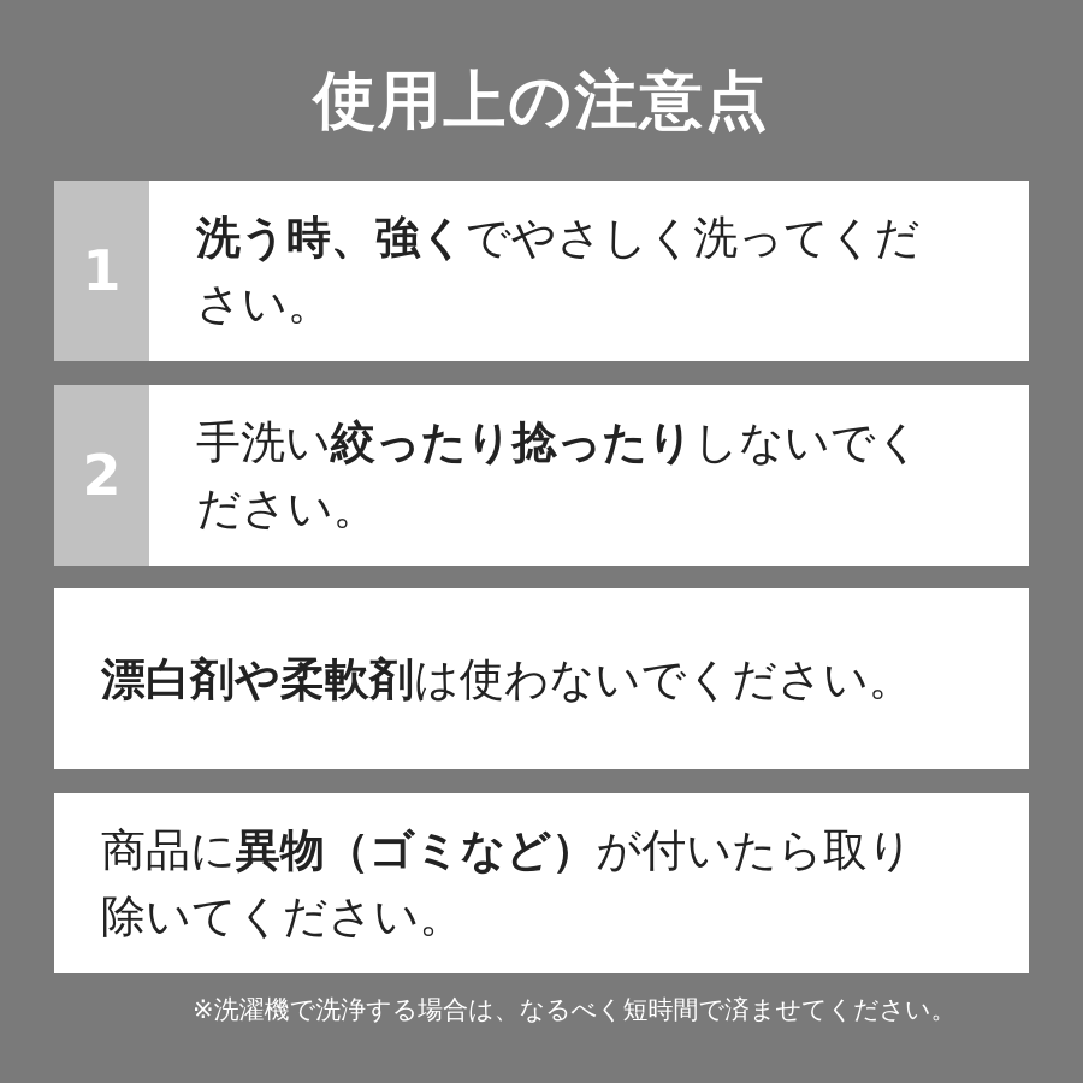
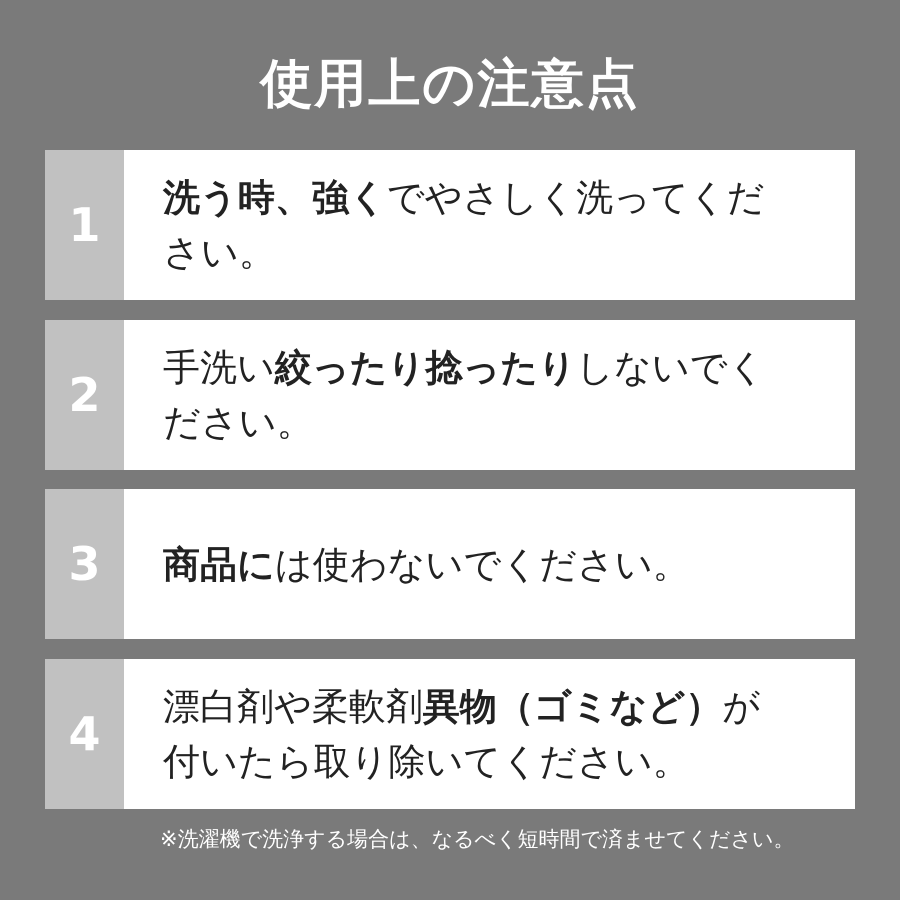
  使用上の注意点
  1
  洗う時、強くでやさしく洗ってください。
  2
  手洗い絞ったり捻ったりしないでください。
+ 3
- 漂白剤や柔軟剤は使わないでください。
+ 商品には使わないでください。
+ 4
- 商品に異物（ゴミなど）が付いたら取り除いてください。
+ 漂白剤や柔軟剤異物（ゴミなど）が付いたら取り除いてください。
  ※洗濯機で洗浄する場合は、なるべく短時間で済ませてください。
